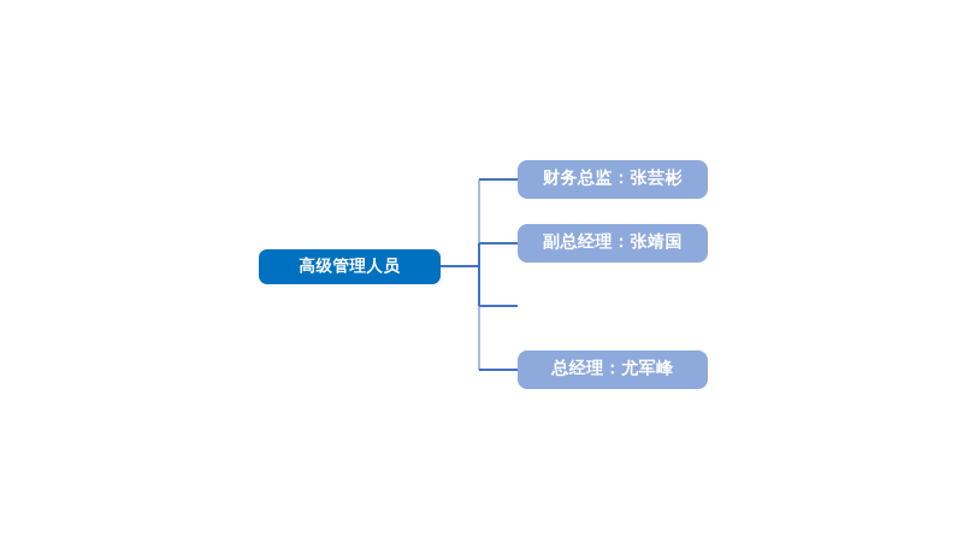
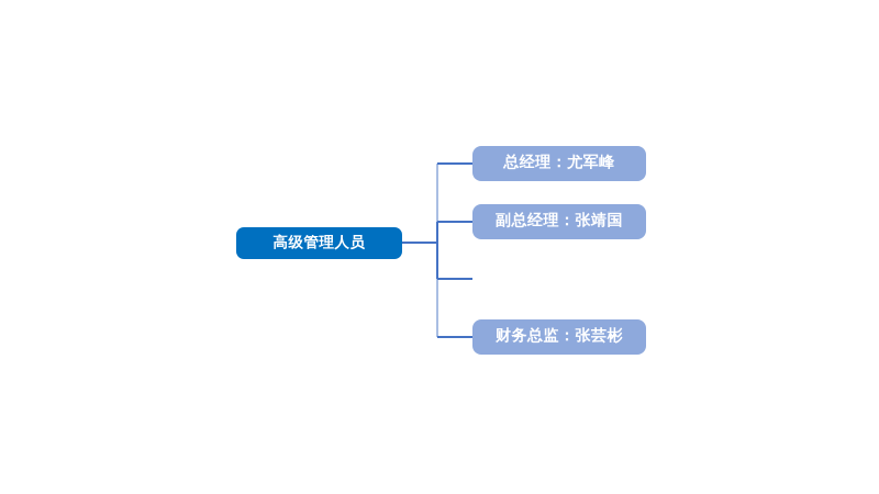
  高级管理人员
- 财务总监：张芸彬
+ 总经理：尤军峰
  副总经理：张靖国
- 总经理：尤军峰
+ 财务总监：张芸彬
